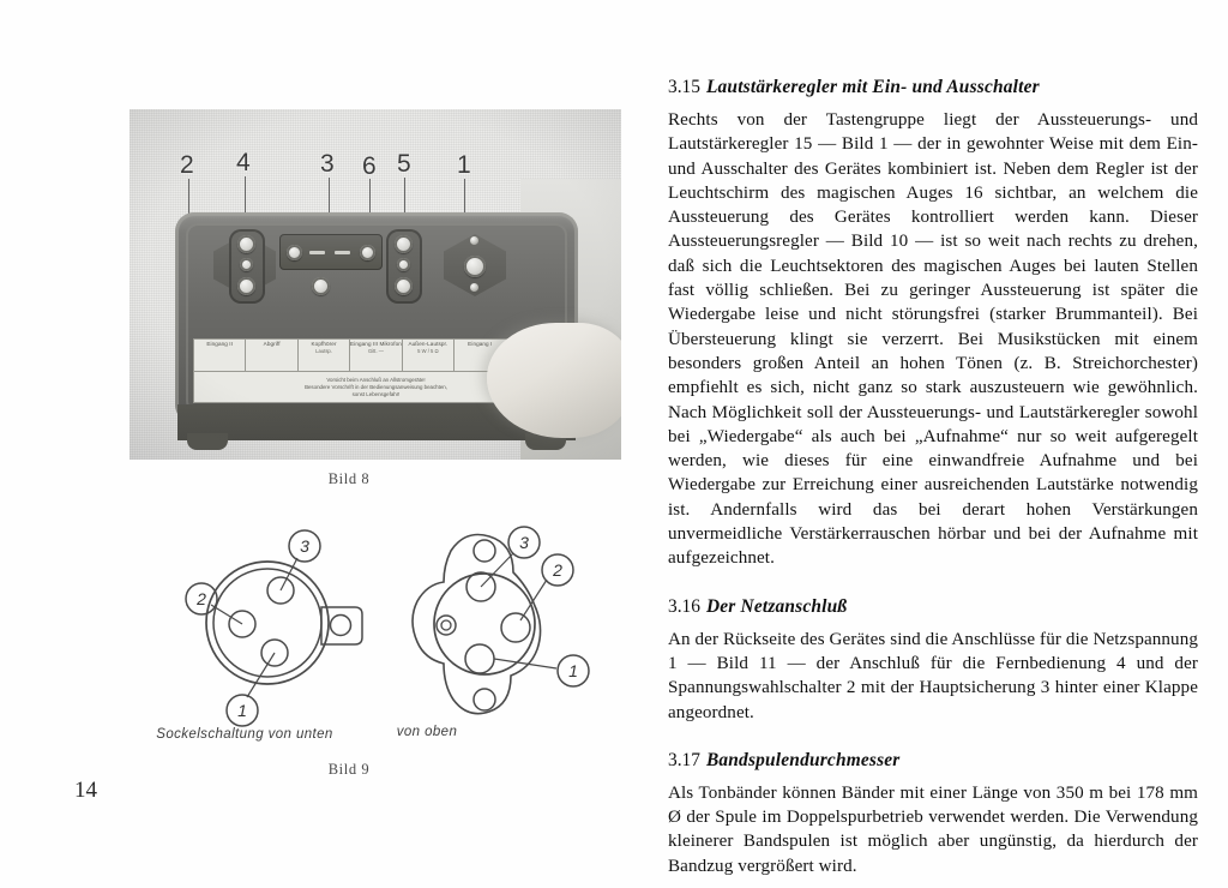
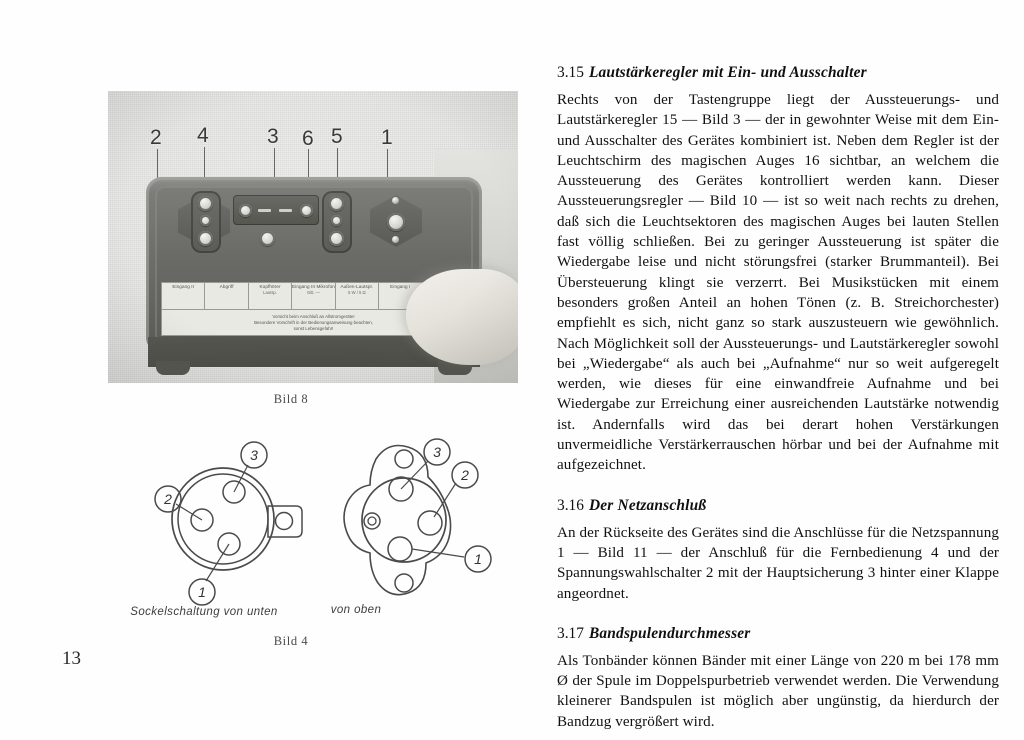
  Bild 8
  3
  2
  1
  3
  2
  1
  Sockelschaltung von unten
  von oben
- Bild 9
+ Bild 4
- 14
+ 13
  3.15 Lautstärkeregler mit Ein- und Ausschalter
- Rechts von der Tastengruppe liegt der Aussteuerungs- und Lautstärkeregler 15 — Bild 1 — der in gewohnter Weise mit dem Ein- und Ausschalter des Gerätes kombiniert ist. Neben dem Regler ist der Leuchtschirm des magischen Auges 16 sichtbar, an welchem die Aussteuerung des Gerätes kontrolliert werden kann. Dieser Aussteuerungsregler — Bild 10 — ist so weit nach rechts zu drehen, daß sich die Leuchtsektoren des magischen Auges bei lauten Stellen fast völlig schließen. Bei zu geringer Aussteuerung ist später die Wiedergabe leise und nicht störungsfrei (starker Brummanteil). Bei Übersteuerung klingt sie verzerrt. Bei Musikstücken mit einem besonders großen Anteil an hohen Tönen (z. B. Streichorchester) empfiehlt es sich, nicht ganz so stark auszusteuern wie gewöhnlich. Nach Möglichkeit soll der Aussteuerungs- und Lautstärkeregler sowohl bei „Wiedergabe“ als auch bei „Aufnahme“ nur so weit aufgeregelt werden, wie dieses für eine einwandfreie Aufnahme und bei Wiedergabe zur Erreichung einer ausreichenden Lautstärke notwendig ist. Andernfalls wird das bei derart hohen Verstärkungen unvermeidliche Verstärkerrauschen hörbar und bei der Aufnahme mit aufgezeichnet.
+ Rechts von der Tastengruppe liegt der Aussteuerungs- und Lautstärkeregler 15 — Bild 3 — der in gewohnter Weise mit dem Ein- und Ausschalter des Gerätes kombiniert ist. Neben dem Regler ist der Leuchtschirm des magischen Auges 16 sichtbar, an welchem die Aussteuerung des Gerätes kontrolliert werden kann. Dieser Aussteuerungsregler — Bild 10 — ist so weit nach rechts zu drehen, daß sich die Leuchtsektoren des magischen Auges bei lauten Stellen fast völlig schließen. Bei zu geringer Aussteuerung ist später die Wiedergabe leise und nicht störungsfrei (starker Brummanteil). Bei Übersteuerung klingt sie verzerrt. Bei Musikstücken mit einem besonders großen Anteil an hohen Tönen (z. B. Streichorchester) empfiehlt es sich, nicht ganz so stark auszusteuern wie gewöhnlich. Nach Möglichkeit soll der Aussteuerungs- und Lautstärkeregler sowohl bei „Wiedergabe“ als auch bei „Aufnahme“ nur so weit aufgeregelt werden, wie dieses für eine einwandfreie Aufnahme und bei Wiedergabe zur Erreichung einer ausreichenden Lautstärke notwendig ist. Andernfalls wird das bei derart hohen Verstärkungen unvermeidliche Verstärkerrauschen hörbar und bei der Aufnahme mit aufgezeichnet.
  3.16 Der Netzanschluß
  An der Rückseite des Gerätes sind die Anschlüsse für die Netzspannung 1 — Bild 11 — der Anschluß für die Fernbedienung 4 und der Spannungswahlschalter 2 mit der Hauptsicherung 3 hinter einer Klappe angeordnet.
  3.17 Bandspulendurchmesser
- Als Tonbänder können Bänder mit einer Länge von 350 m bei 178 mm Ø der Spule im Doppelspurbetrieb verwendet werden. Die Verwendung kleinerer Bandspulen ist möglich aber ungünstig, da hierdurch der Bandzug vergrößert wird.
+ Als Tonbänder können Bänder mit einer Länge von 220 m bei 178 mm Ø der Spule im Doppelspurbetrieb verwendet werden. Die Verwendung kleinerer Bandspulen ist möglich aber ungünstig, da hierdurch der Bandzug vergrößert wird.
